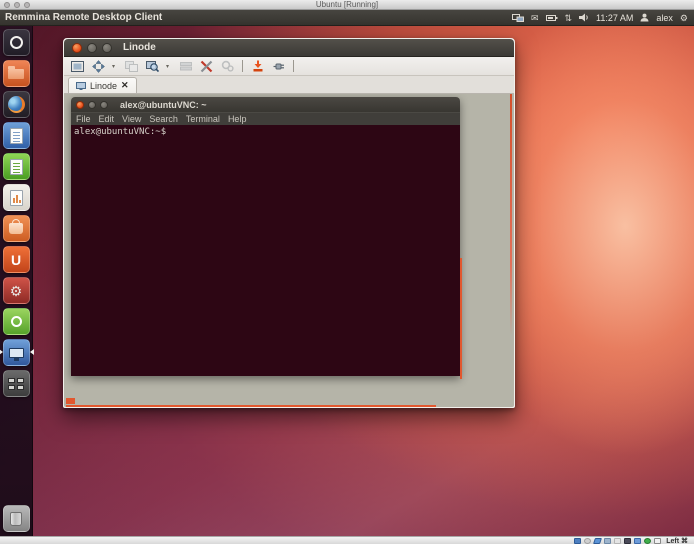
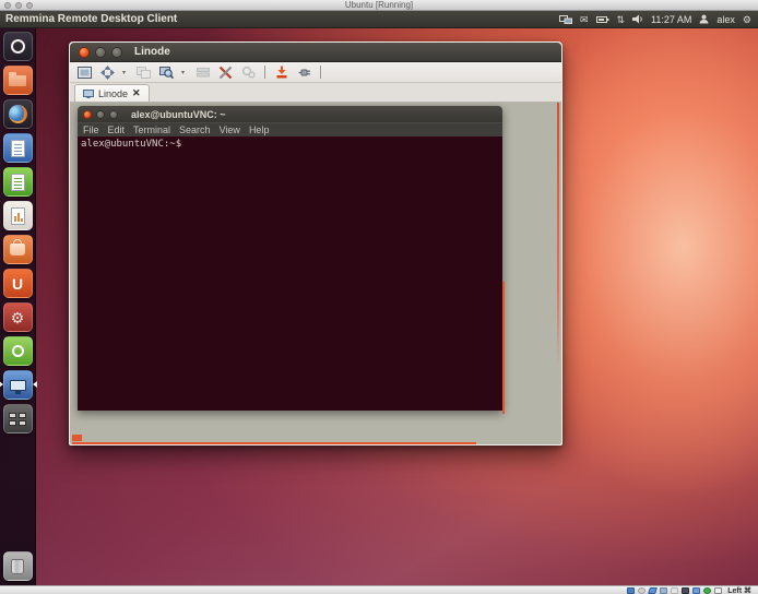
  Ubuntu [Running]
  Remmina Remote Desktop Client
  ✉
  ⇅
  11:27 AM
  alex
  ⚙
  U
  ⚙
  Linode
  Linode
  ✕
  alex@ubuntuVNC: ~
  File
  Edit
- View
+ Terminal
  Search
- Terminal
+ View
  Help
  alex@ubuntuVNC:~$
